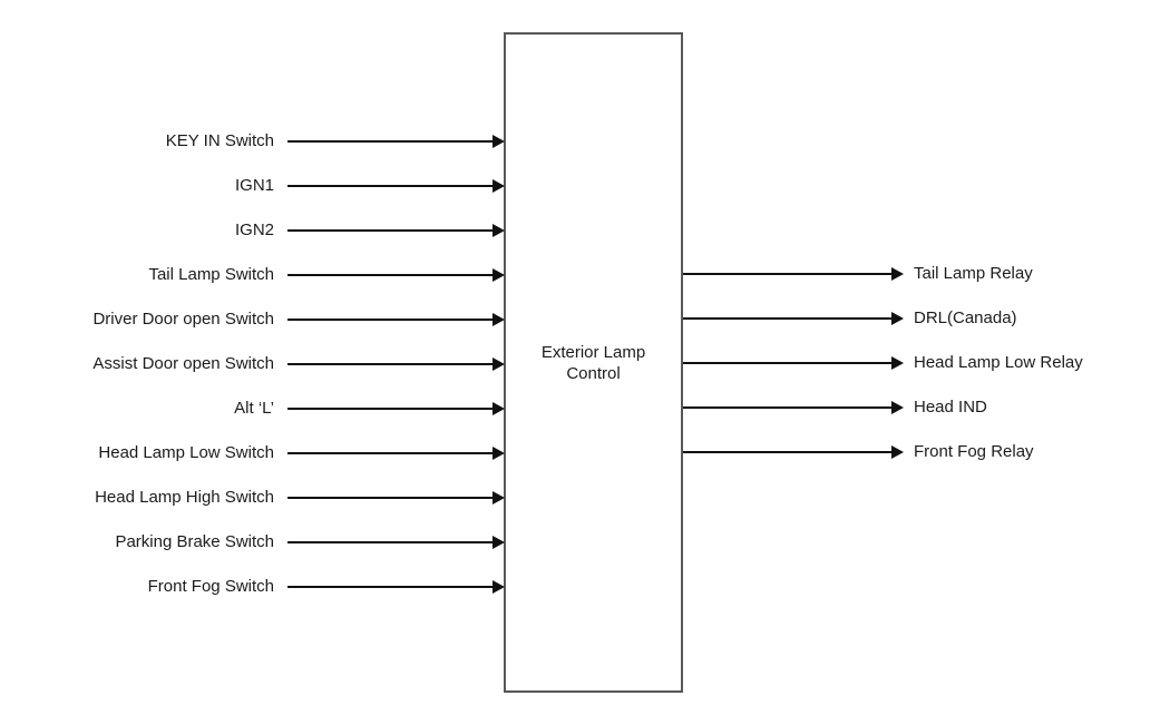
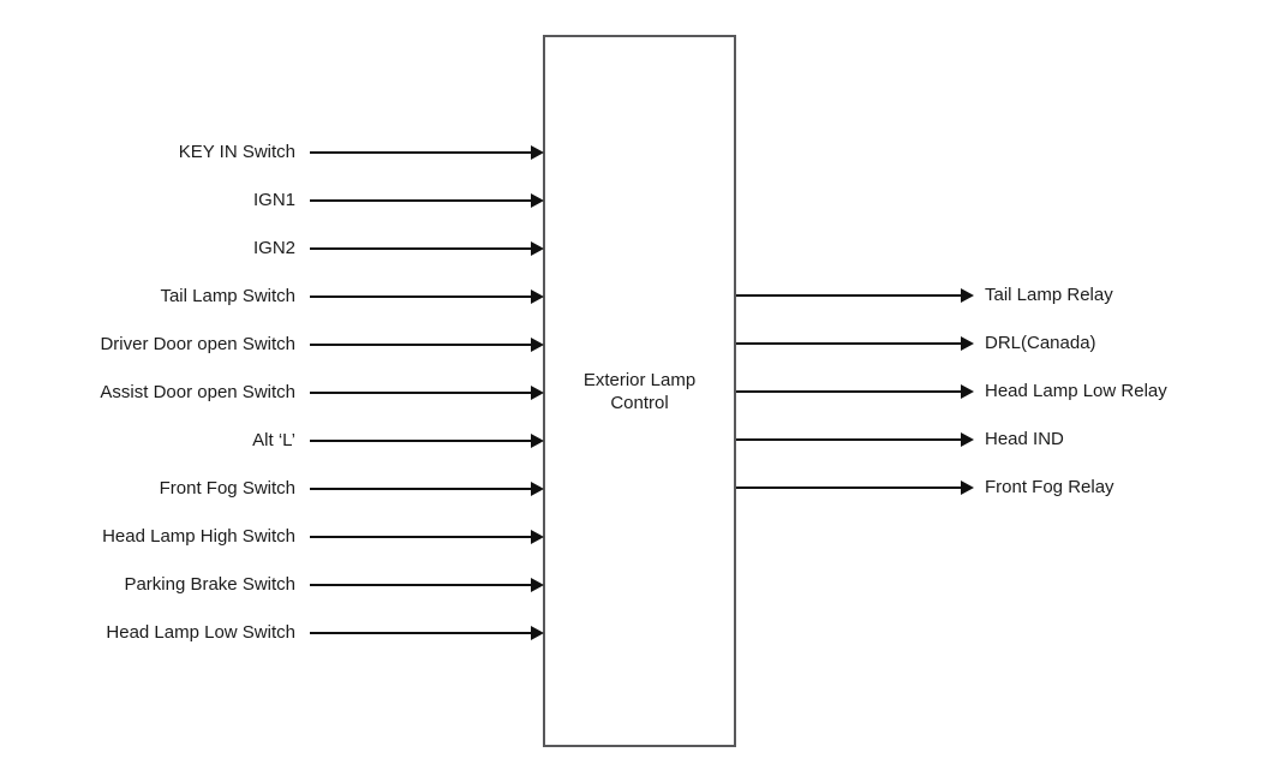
  Exterior Lamp
  Control
  KEY IN Switch
  IGN1
  IGN2
  Tail Lamp Switch
  Driver Door open Switch
  Assist Door open Switch
  Alt ‘L’
- Head Lamp Low Switch
+ Front Fog Switch
  Head Lamp High Switch
  Parking Brake Switch
- Front Fog Switch
+ Head Lamp Low Switch
  Tail Lamp Relay
  DRL(Canada)
  Head Lamp Low Relay
  Head IND
  Front Fog Relay
